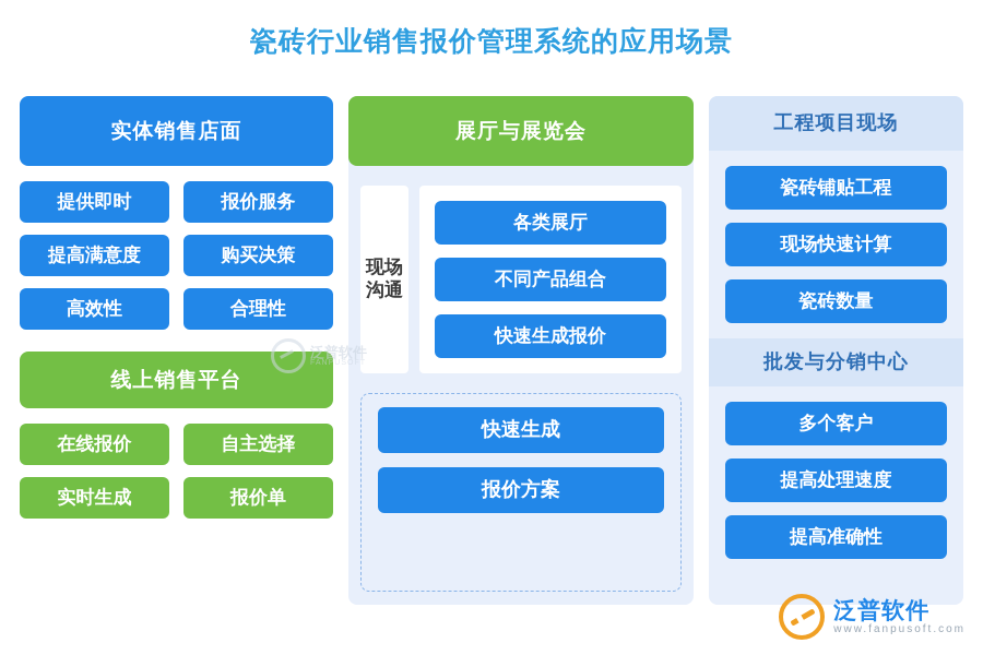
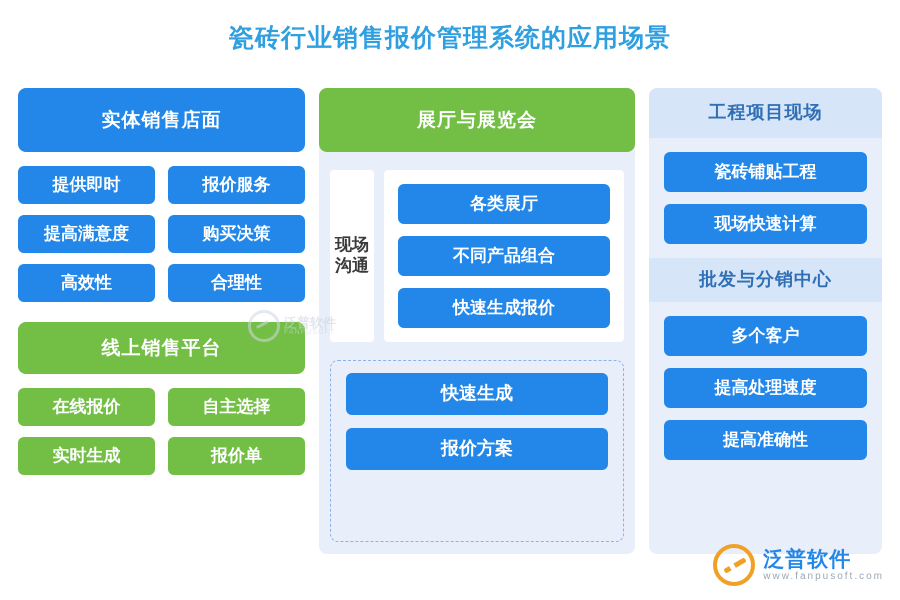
  瓷砖行业销售报价管理系统的应用场景
  实体销售店面
  提供即时
  报价服务
  提高满意度
  购买决策
  高效性
  合理性
  线上销售平台
  在线报价
  自主选择
  实时生成
  报价单
  展厅与展览会
  现场沟通
  各类展厅
  不同产品组合
  快速生成报价
  快速生成
  报价方案
  工程项目现场
  瓷砖铺贴工程
  现场快速计算
- 瓷砖数量
  批发与分销中心
  多个客户
  提高处理速度
  提高准确性
  泛普软件
  泛普软件
  www.fanpusoft.com
